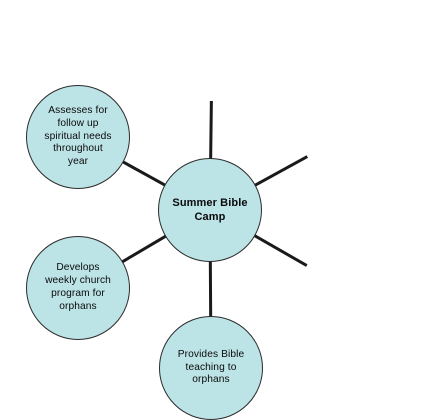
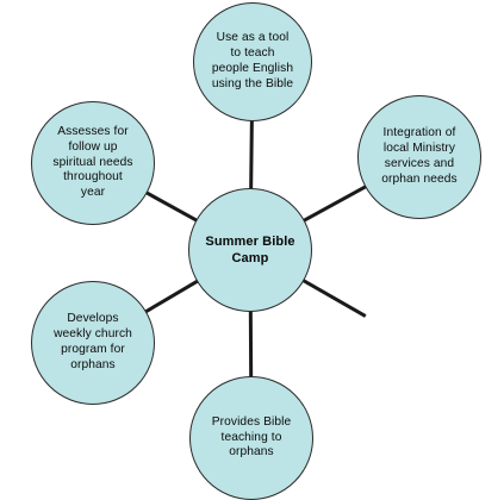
  Summer Bible
  Camp
+ Use as a tool
+ to teach
+ people English
+ using the Bible
+ Integration of
+ local Ministry
+ services and
+ orphan needs
  Provides Bible
  teaching to
  orphans
  Develops
  weekly church
  program for
  orphans
  Assesses for
  follow up
  spiritual needs
  throughout
  year
